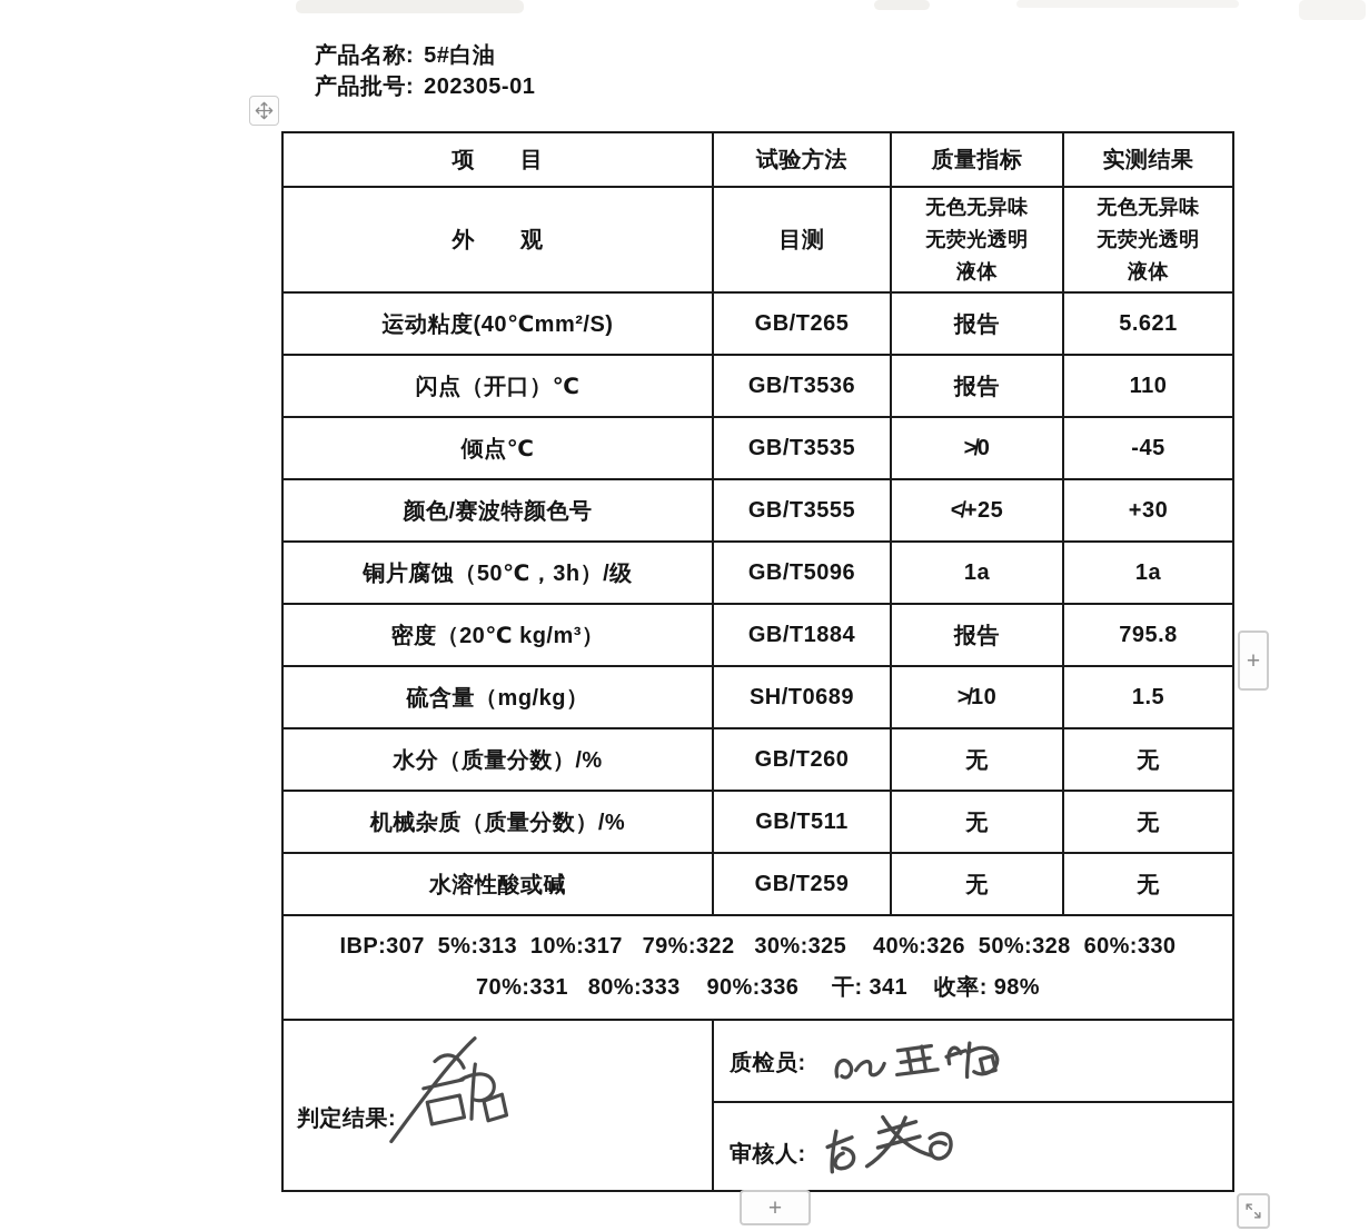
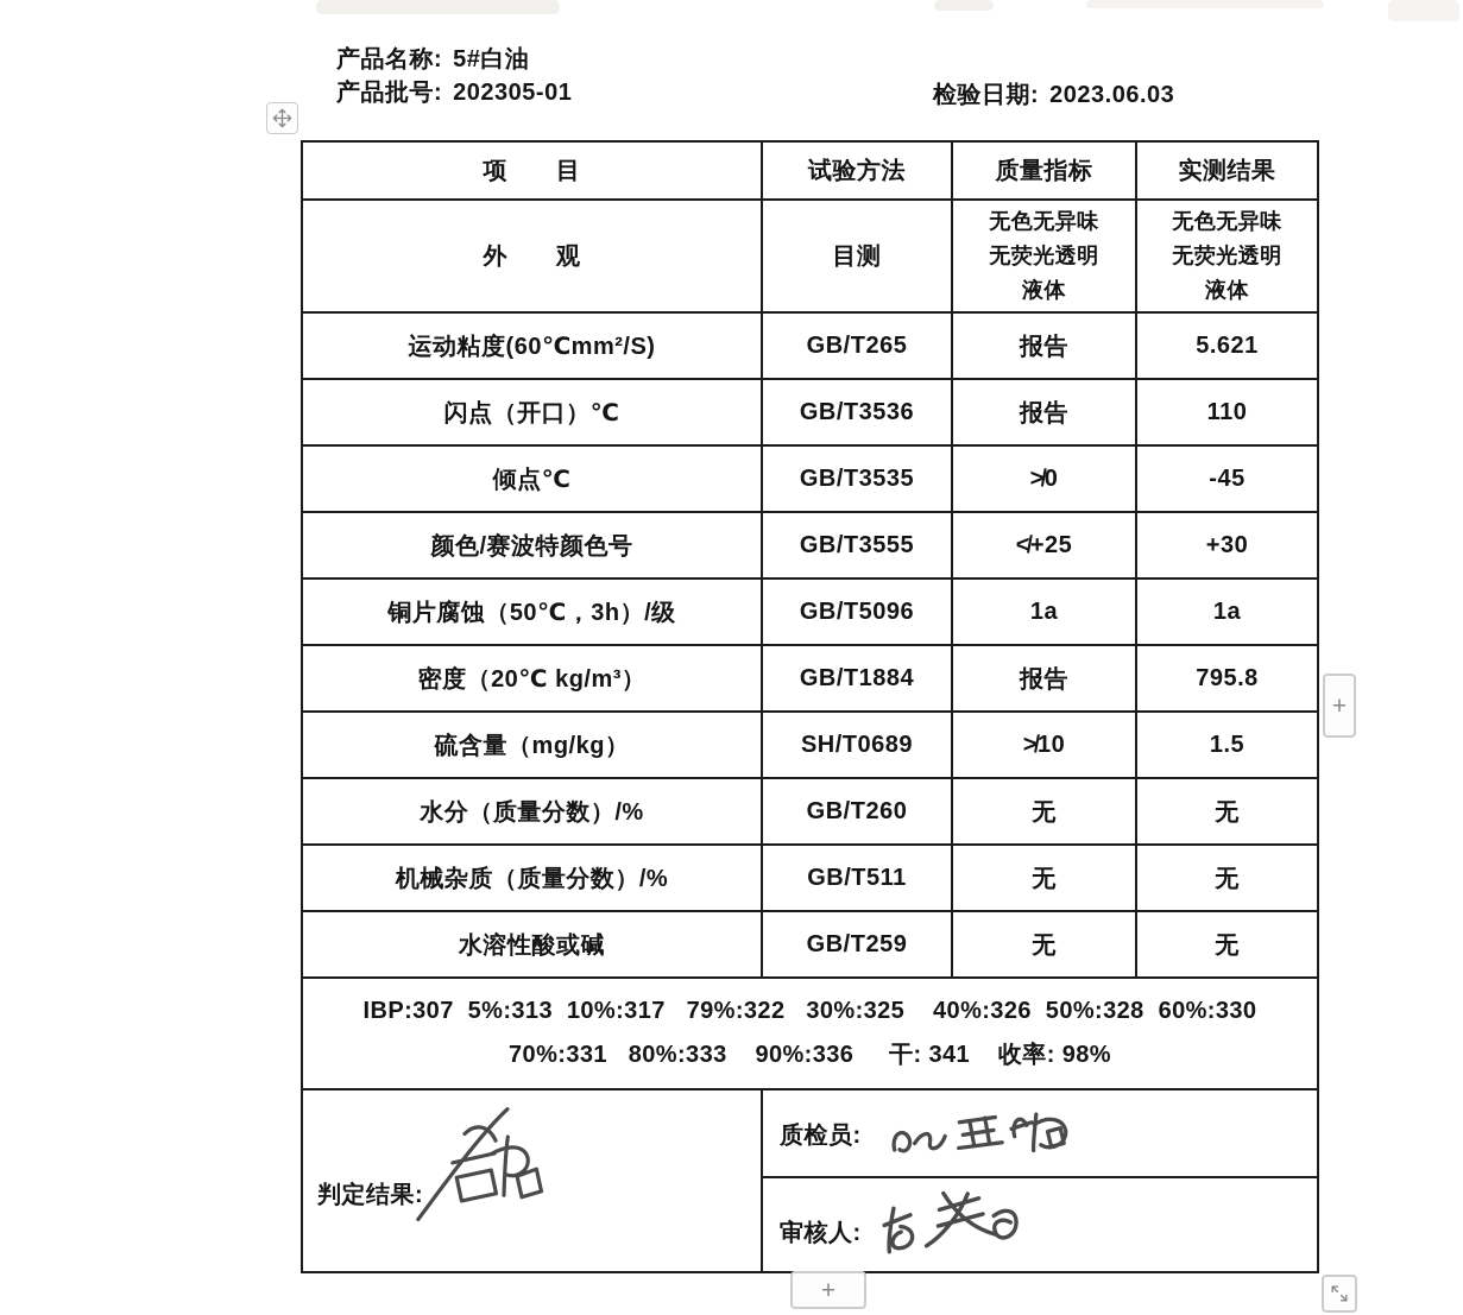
  产品名称: 5#白油
  产品批号: 202305-01
+ 检验日期: 2023.06.03
  项 目	试验方法	质量指标	实测结果
  外 观	目测	无色无异味 无荧光透明 液体	无色无异味 无荧光透明 液体
- 运动粘度(40℃mm²/S)	GB/T265	报告	5.621
+ 运动粘度(60℃mm²/S)	GB/T265	报告	5.621
  闪点（开口）℃	GB/T3536	报告	110
  倾点℃	GB/T3535	≯0	-45
  颜色/赛波特颜色号	GB/T3555	≮+25	+30
  铜片腐蚀（50℃，3h）/级	GB/T5096	1a	1a
  密度（20℃ kg/m³）	GB/T1884	报告	795.8
  硫含量（mg/kg）	SH/T0689	≯10	1.5
  水分（质量分数）/%	GB/T260	无	无
  机械杂质（质量分数）/%	GB/T511	无	无
  水溶性酸或碱	GB/T259	无	无
  IBP:307 5%:313 10%:317 79%:322 30%:325 40%:326 50%:328 60%:330 70%:331 80%:333 90%:336 干: 341 收率: 98%
  判定结果:	质检员:
  审核人:
  +
  +
